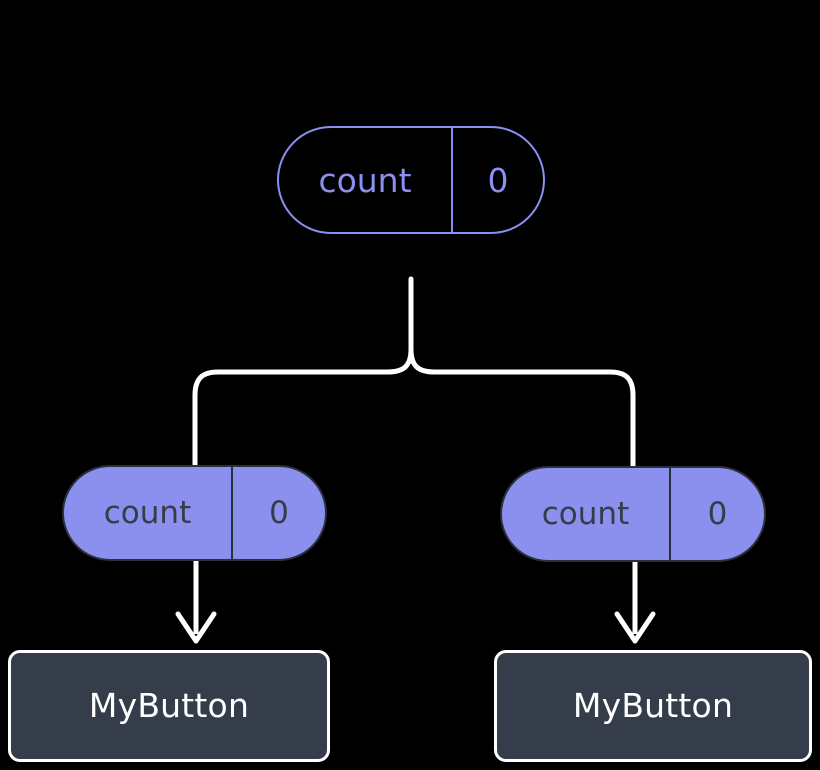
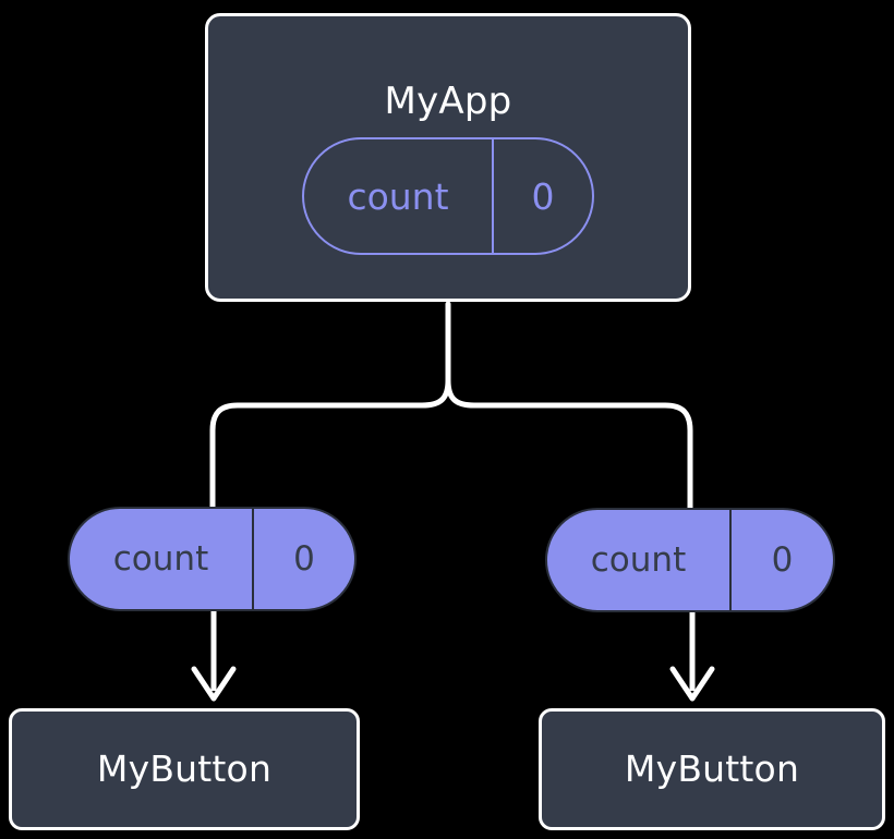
+ MyApp
  count
  0
  count
  0
  MyButton
  count
  0
  MyButton
